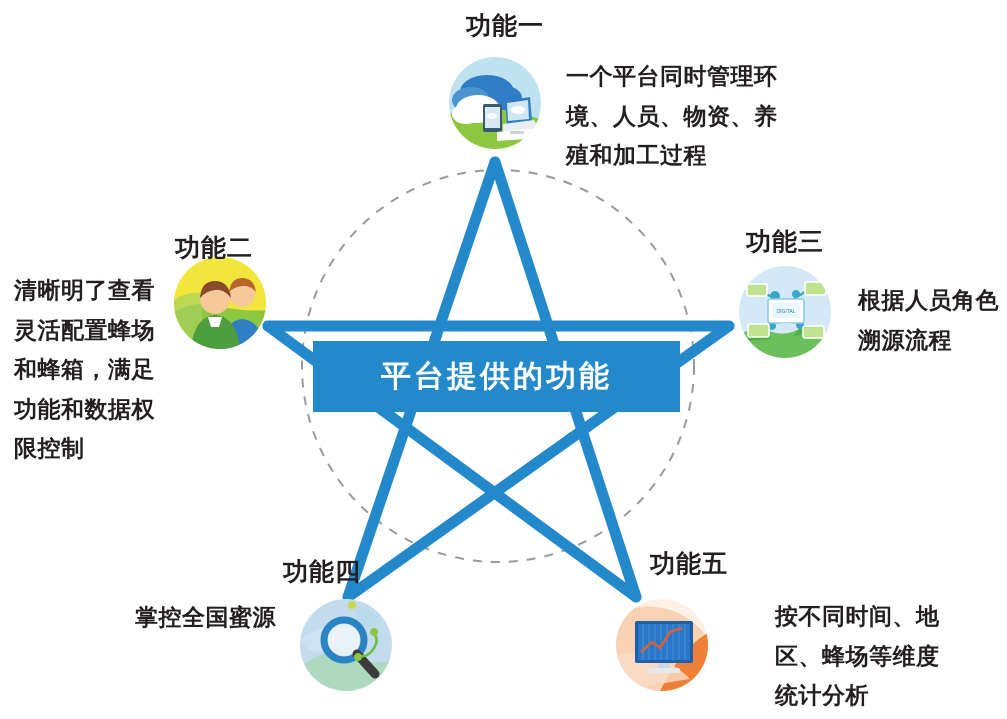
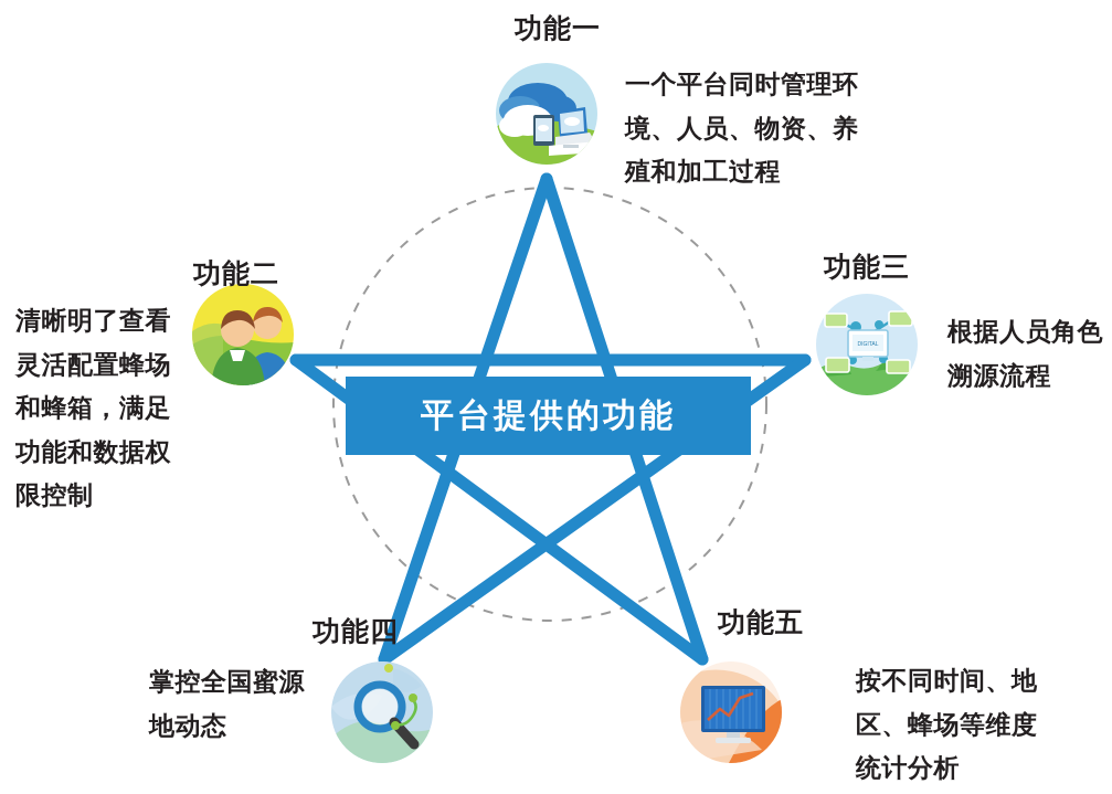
  平台提供的功能
  功能一
  一个平台同时管理环
  境、人员、物资、养
  殖和加工过程
  功能二
  清晰明了查看
  灵活配置蜂场
  和蜂箱，满足
  功能和数据权
  限控制
  功能三
  根据人员角色
  溯源流程
  功能四
  掌控全国蜜源
+ 地动态
  功能五
  按不同时间、地
  区、蜂场等维度
  统计分析
